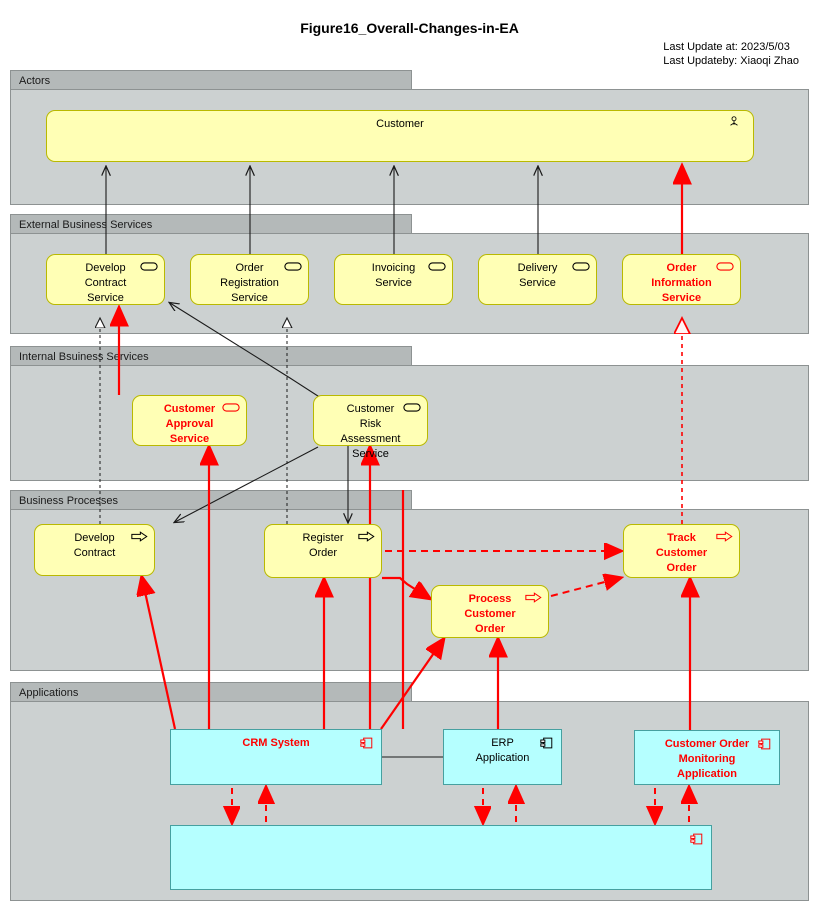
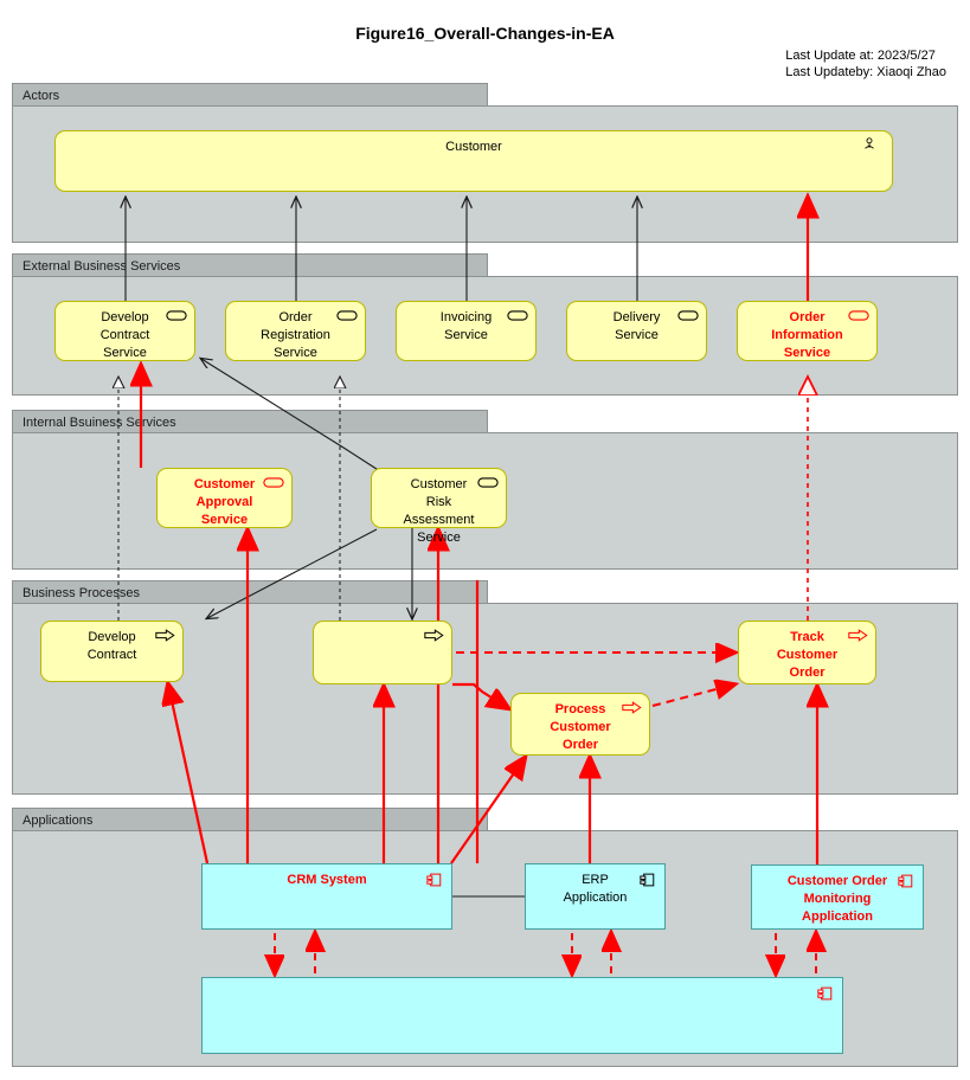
  Figure16_Overall-Changes-in-EA
- Last Update at: 2023/5/03
+ Last Update at: 2023/5/27
  Last Updateby: Xiaoqi Zhao
  Actors
  External Business Services
  Internal Bsuiness Services
  Business Processes
  Applications
  Customer
  Develop
  Contract
  Service
  Order
  Registration
  Service
  Invoicing
  Service
  Delivery
  Service
  Order
  Information
  Service
  Customer
  Approval
  Service
  Customer Risk
  Assessment
  Service
  Develop
  Contract
- Register Order
  Track
  Customer
  Order
  Process
  Customer
  Order
  CRM System
  ERP
  Application
  Customer Order
  Monitoring
  Application
